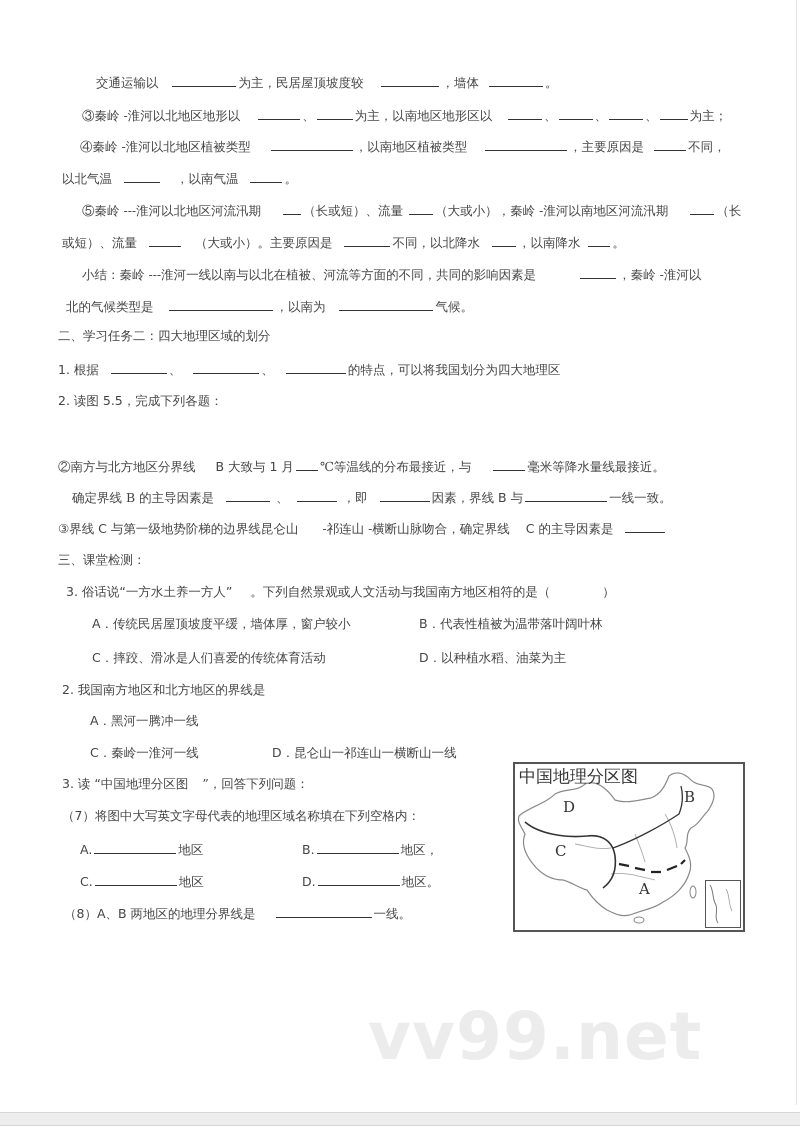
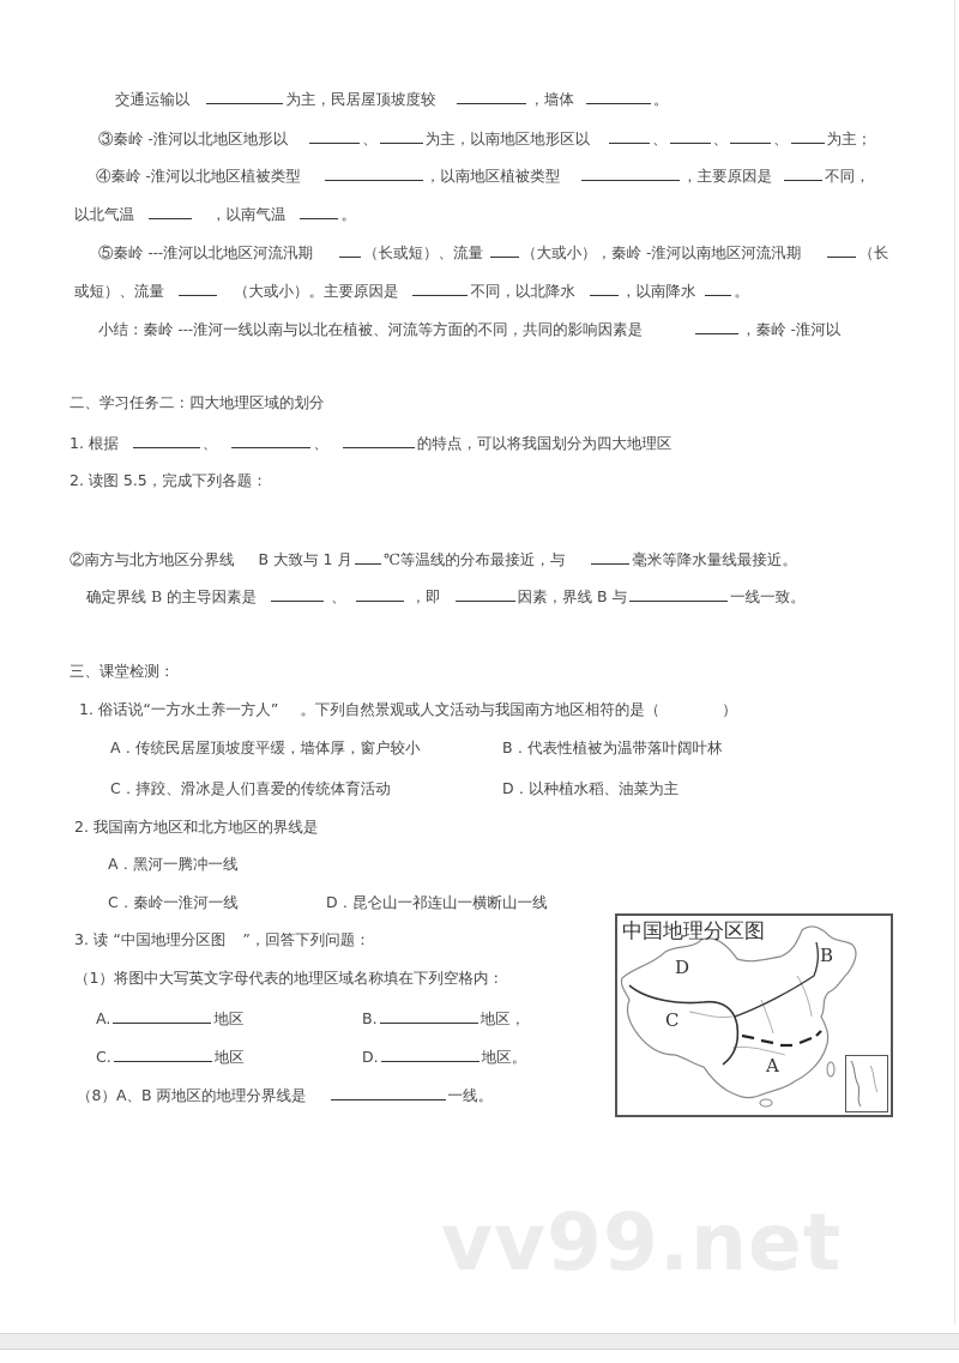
  交通运输以 为主，民居屋顶坡度较 ，墙体 。
  ③秦岭 -淮河以北地区地形以 、 为主，以南地区地形区以 、 、 、 为主；
  ④秦岭 -淮河以北地区植被类型 ，以南地区植被类型 ，主要原因是 不同，
  以北气温 ，以南气温 。
  ⑤秦岭 ---淮河以北地区河流汛期 （长或短）、流量 （大或小），秦岭 -淮河以南地区河流汛期 （长
  或短）、流量 （大或小）。主要原因是 不同，以北降水 ，以南降水 。
  小结：秦岭 ---淮河一线以南与以北在植被、河流等方面的不同，共同的影响因素是 ，秦岭 -淮河以
- 北的气候类型是 ，以南为 气候。
  二、学习任务二：四大地理区域的划分
  1. 根据 、 、 的特点，可以将我国划分为四大地理区
  2. 读图 5.5，完成下列各题：
  ②南方与北方地区分界线 B 大致与 1 月 ℃等温线的分布最接近，与 毫米等降水量线最接近。
  确定界线 B 的主导因素是 、 ，即 因素，界线 B 与 一线一致。
- ③界线 C 与第一级地势阶梯的边界线昆仑山 -祁连山 -横断山脉吻合，确定界线 C 的主导因素是
  三、课堂检测：
- 3. 俗话说“一方水土养一方人” 。下列自然景观或人文活动与我国南方地区相符的是（ ）
+ 1. 俗话说“一方水土养一方人” 。下列自然景观或人文活动与我国南方地区相符的是（ ）
  A．传统民居屋顶坡度平缓，墙体厚，窗户较小
  B．代表性植被为温带落叶阔叶林
  C．摔跤、滑冰是人们喜爱的传统体育活动
  D．以种植水稻、油菜为主
  2. 我国南方地区和北方地区的界线是
  A．黑河一腾冲一线
  C．秦岭一淮河一线
  D．昆仑山一祁连山一横断山一线
  3. 读 “中国地理分区图 ”，回答下列问题：
- （7）将图中大写英文字母代表的地理区域名称填在下列空格内：
+ （1）将图中大写英文字母代表的地理区域名称填在下列空格内：
  A. 地区
  B. 地区，
  C. 地区
  D. 地区。
  （8）A、B 两地区的地理分界线是 一线。
  中国地理分区图
  D
  B
  C
  A
